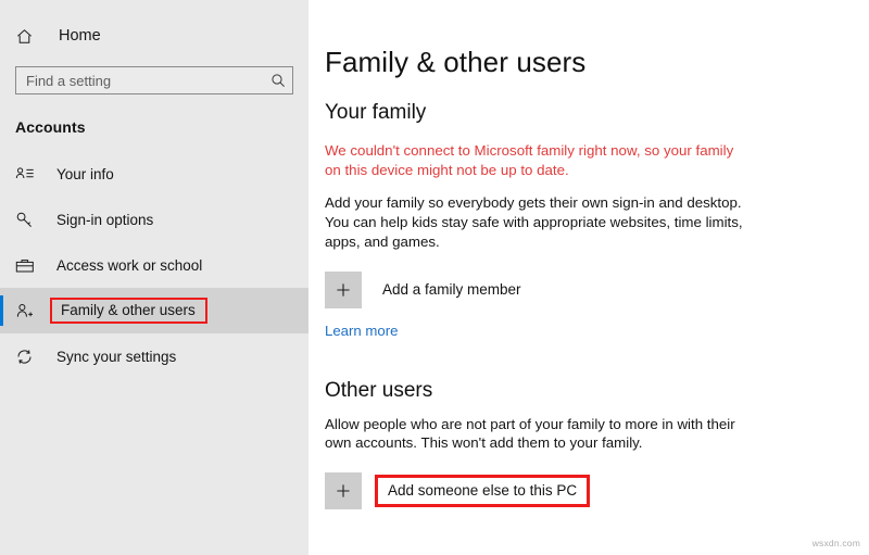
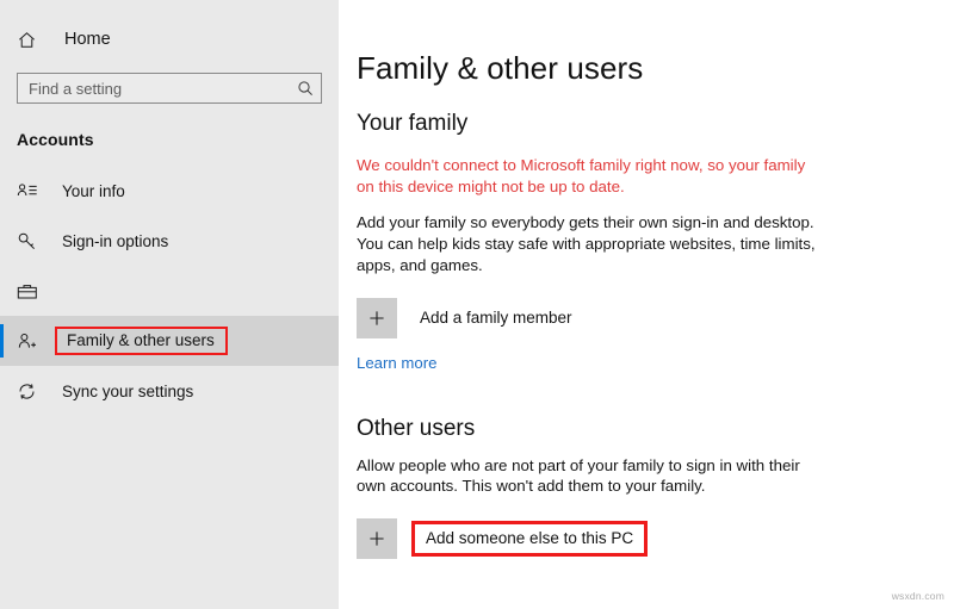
  Home
  Find a setting
  Accounts
  Your info
  Sign-in options
- Access work or school
  Family & other users
  Sync your settings
  Family & other users
  Your family
  We couldn't connect to Microsoft family right now, so your family on this device might not be up to date.
  Add your family so everybody gets their own sign-in and desktop. You can help kids stay safe with appropriate websites, time limits, apps, and games.
  Add a family member
  Learn more
  Other users
- Allow people who are not part of your family to more in with their own accounts. This won't add them to your family.
+ Allow people who are not part of your family to sign in with their own accounts. This won't add them to your family.
  Add someone else to this PC
  wsxdn.com
